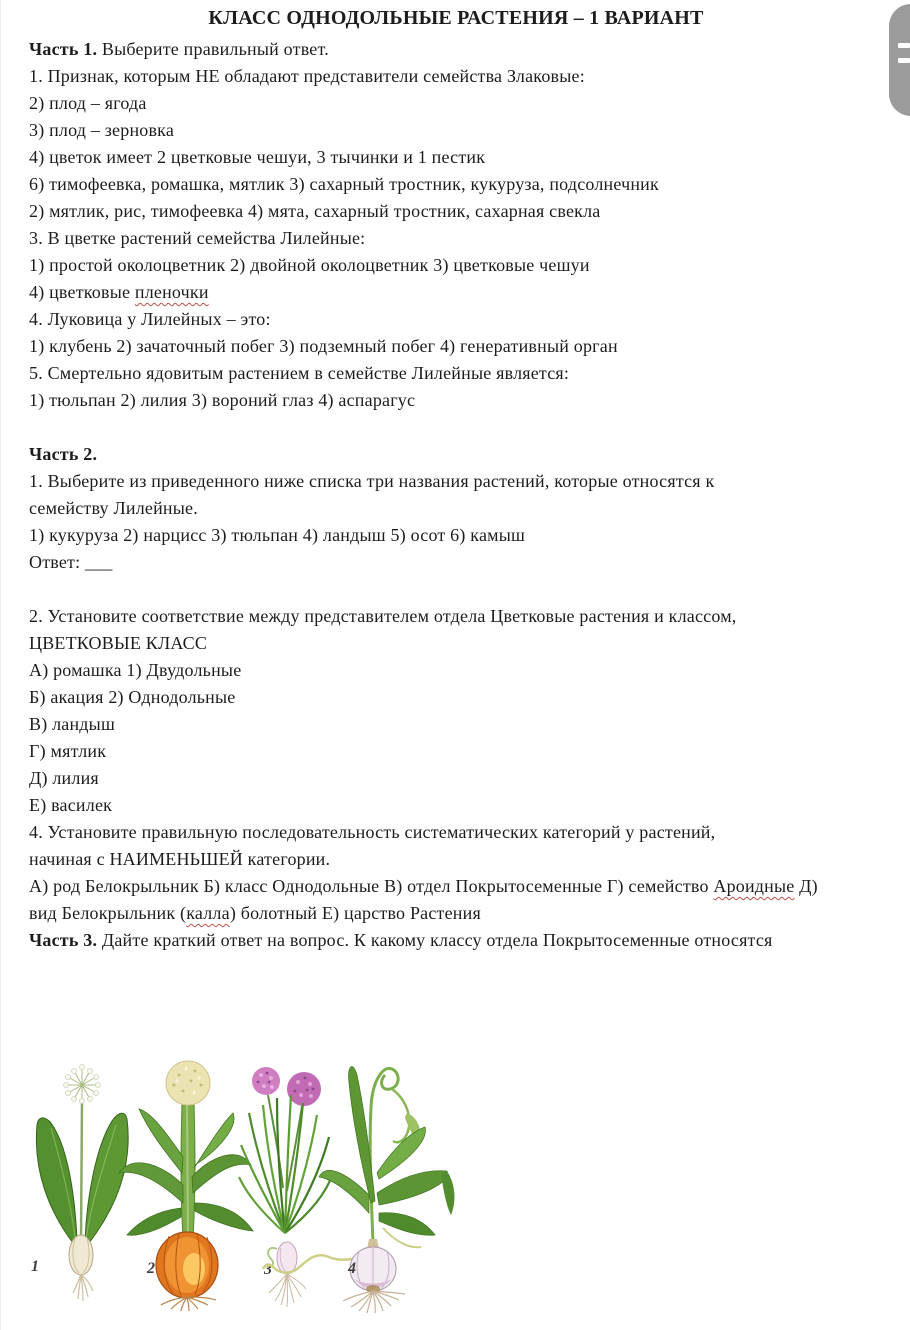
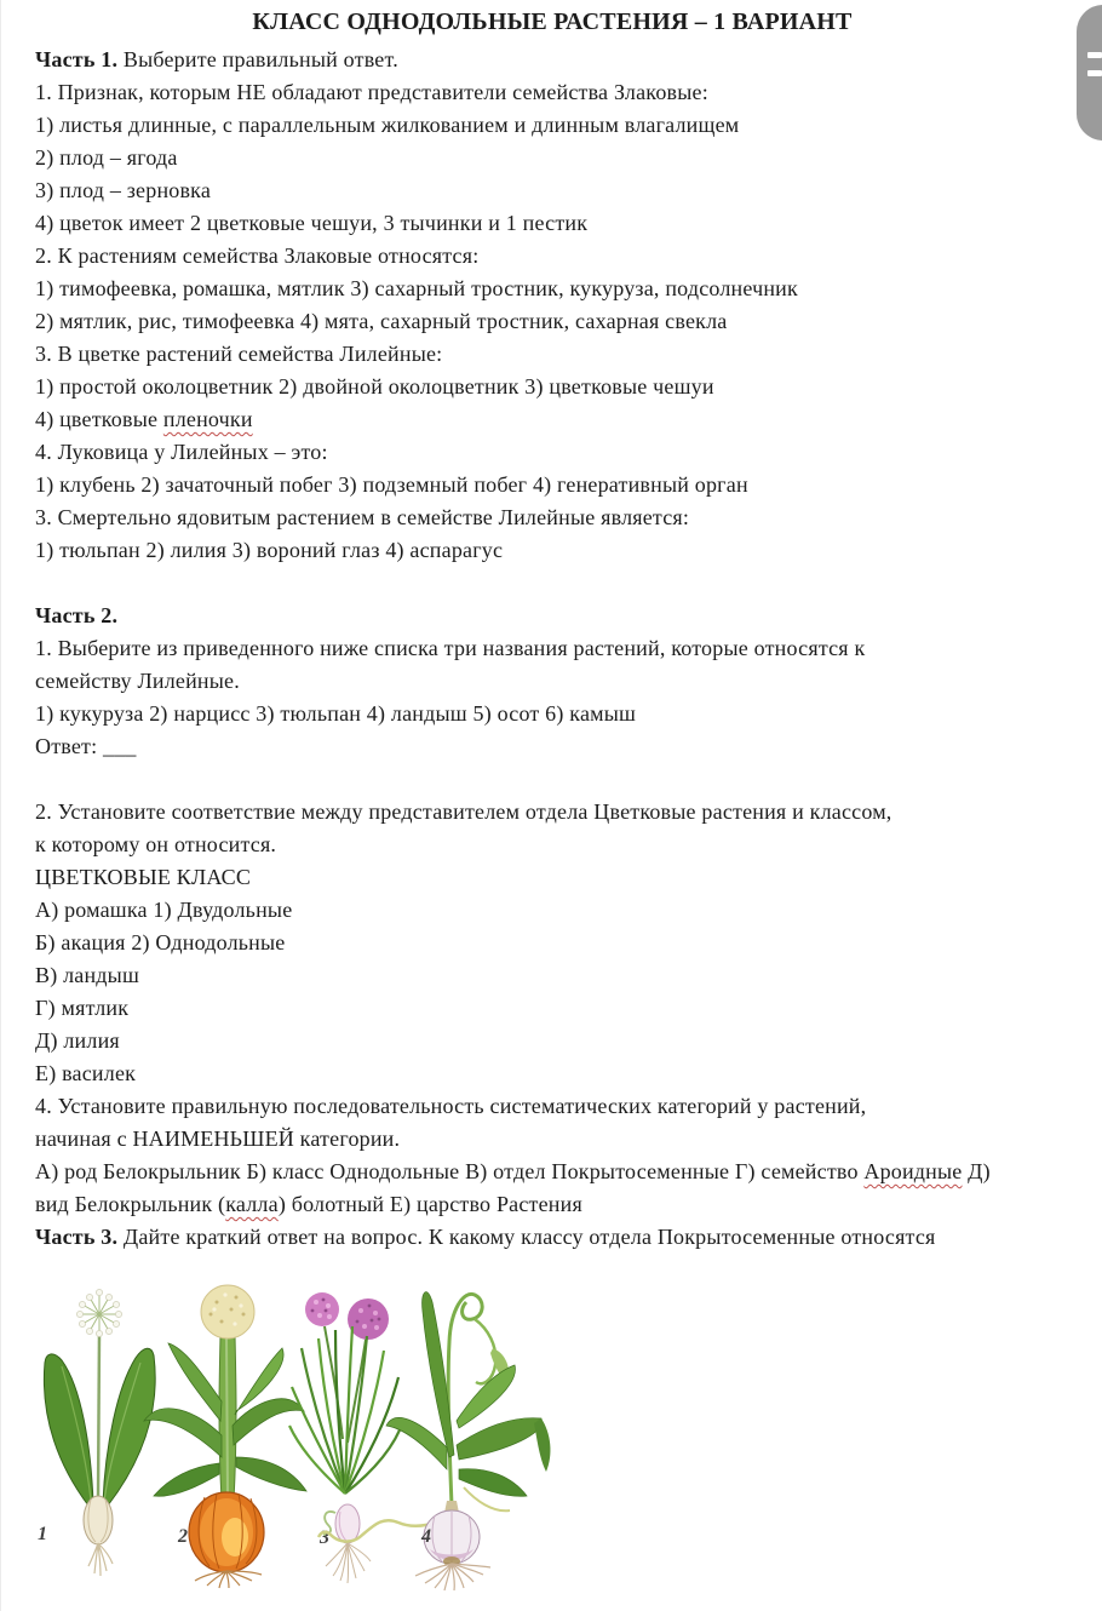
  КЛАСС ОДНОДОЛЬНЫЕ РАСТЕНИЯ – 1 ВАРИАНТ
  Часть 1. Выберите правильный ответ.
  1. Признак, которым НЕ обладают представители семейства Злаковые:
+ 1) листья длинные, с параллельным жилкованием и длинным влагалищем
  2) плод – ягода
  3) плод – зерновка
  4) цветок имеет 2 цветковые чешуи, 3 тычинки и 1 пестик
+ 2. К растениям семейства Злаковые относятся:
- 6) тимофеевка, ромашка, мятлик 3) сахарный тростник, кукуруза, подсолнечник
+ 1) тимофеевка, ромашка, мятлик 3) сахарный тростник, кукуруза, подсолнечник
  2) мятлик, рис, тимофеевка 4) мята, сахарный тростник, сахарная свекла
  3. В цветке растений семейства Лилейные:
  1) простой околоцветник 2) двойной околоцветник 3) цветковые чешуи
  4) цветковые пленочки
  4. Луковица у Лилейных – это:
  1) клубень 2) зачаточный побег 3) подземный побег 4) генеративный орган
- 5. Смертельно ядовитым растением в семействе Лилейные является:
+ 3. Смертельно ядовитым растением в семействе Лилейные является:
  1) тюльпан 2) лилия 3) вороний глаз 4) аспарагус
  Часть 2.
  1. Выберите из приведенного ниже списка три названия растений, которые относятся к
  семейству Лилейные.
  1) кукуруза 2) нарцисс 3) тюльпан 4) ландыш 5) осот 6) камыш
  Ответ: ___
  2. Установите соответствие между представителем отдела Цветковые растения и классом,
+ к которому он относится.
  ЦВЕТКОВЫЕ КЛАСС
  А) ромашка 1) Двудольные
  Б) акация 2) Однодольные
  В) ландыш
  Г) мятлик
  Д) лилия
  Е) василек
  4. Установите правильную последовательность систематических категорий у растений,
  начиная с НАИМЕНЬШЕЙ категории.
  А) род Белокрыльник Б) класс Однодольные В) отдел Покрытосеменные Г) семейство Ароидные Д)
  вид Белокрыльник (калла) болотный Е) царство Растения
  Часть 3. Дайте краткий ответ на вопрос. К какому классу отдела Покрытосеменные относятся
  1
  2
  3
  4
